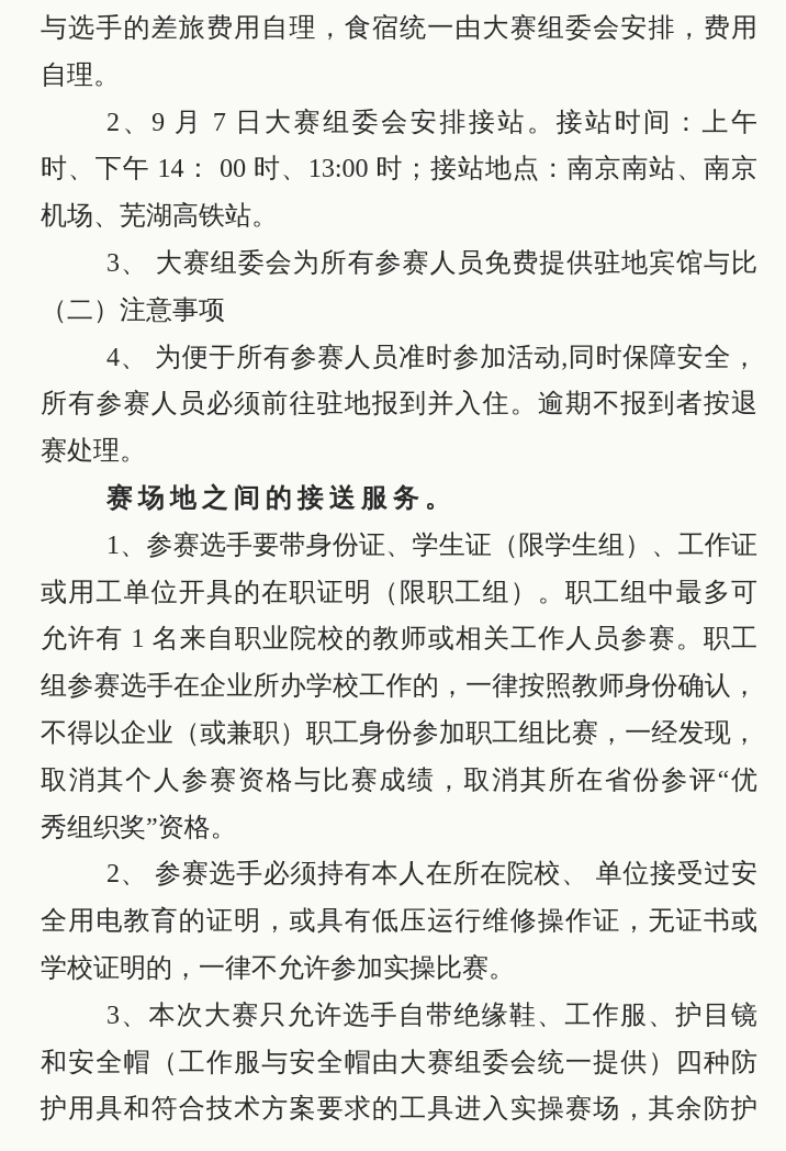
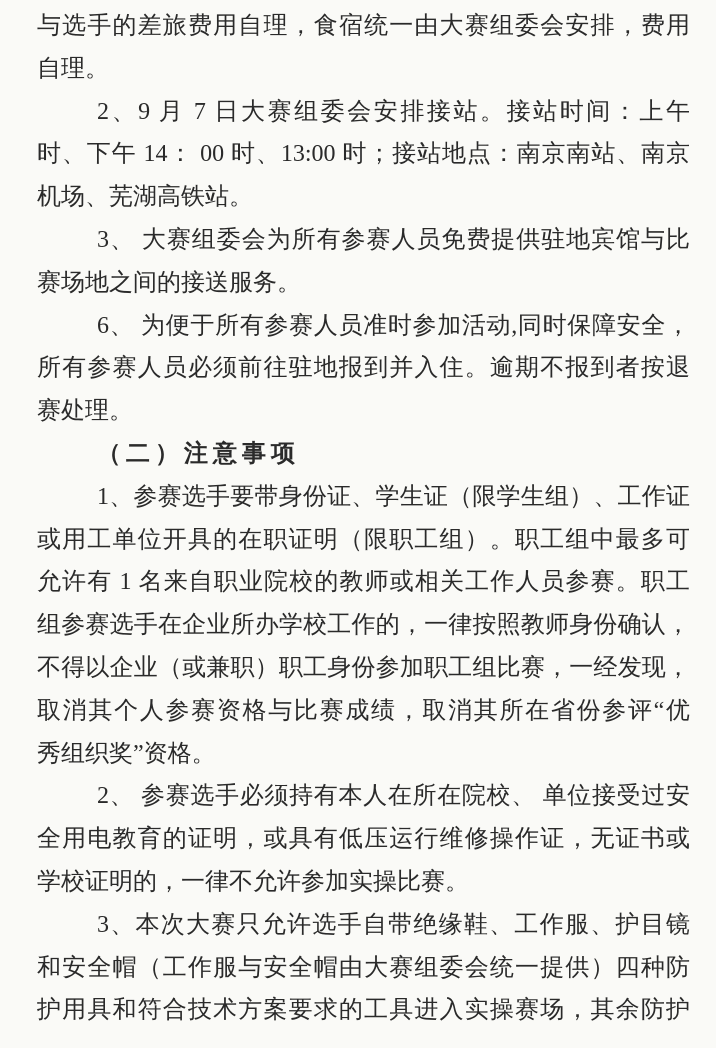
  与选手的差旅费用自理，食宿统一由大赛组委会安排，费用
  自理。
  2、9 月 7 日大赛组委会安排接站。接站时间：上午
  时、下午 14： 00 时、13:00 时；接站地点：南京南站、南京
  机场、芜湖高铁站。
  3、 大赛组委会为所有参赛人员免费提供驻地宾馆与比
- （二）注意事项
+ 赛场地之间的接送服务。
- 4、 为便于所有参赛人员准时参加活动,同时保障安全，
+ 6、 为便于所有参赛人员准时参加活动,同时保障安全，
  所有参赛人员必须前往驻地报到并入住。逾期不报到者按退
  赛处理。
- 赛场地之间的接送服务。
+ （二）注意事项
  1、参赛选手要带身份证、学生证（限学生组）、工作证
  或用工单位开具的在职证明（限职工组）。职工组中最多可
  允许有 1 名来自职业院校的教师或相关工作人员参赛。职工
  组参赛选手在企业所办学校工作的，一律按照教师身份确认，
  不得以企业（或兼职）职工身份参加职工组比赛，一经发现，
  取消其个人参赛资格与比赛成绩，取消其所在省份参评“优
  秀组织奖”资格。
  2、 参赛选手必须持有本人在所在院校、 单位接受过安
  全用电教育的证明，或具有低压运行维修操作证，无证书或
  学校证明的，一律不允许参加实操比赛。
  3、本次大赛只允许选手自带绝缘鞋、工作服、护目镜
  和安全帽（工作服与安全帽由大赛组委会统一提供）四种防
  护用具和符合技术方案要求的工具进入实操赛场，其余防护
